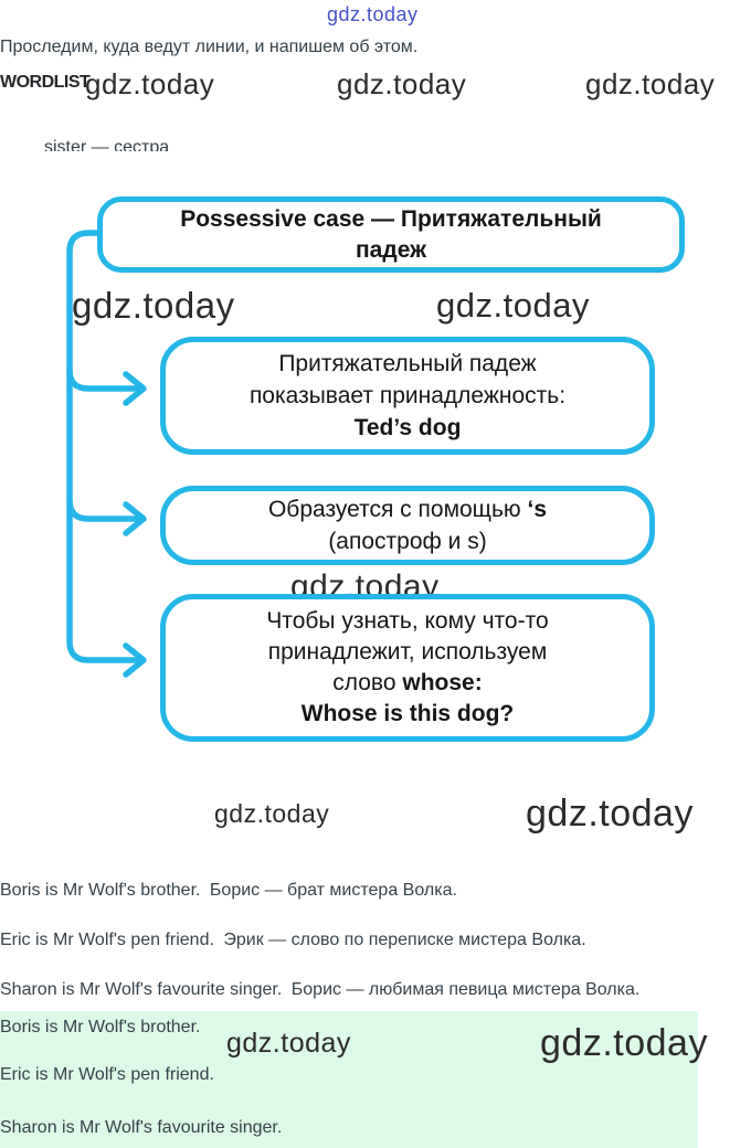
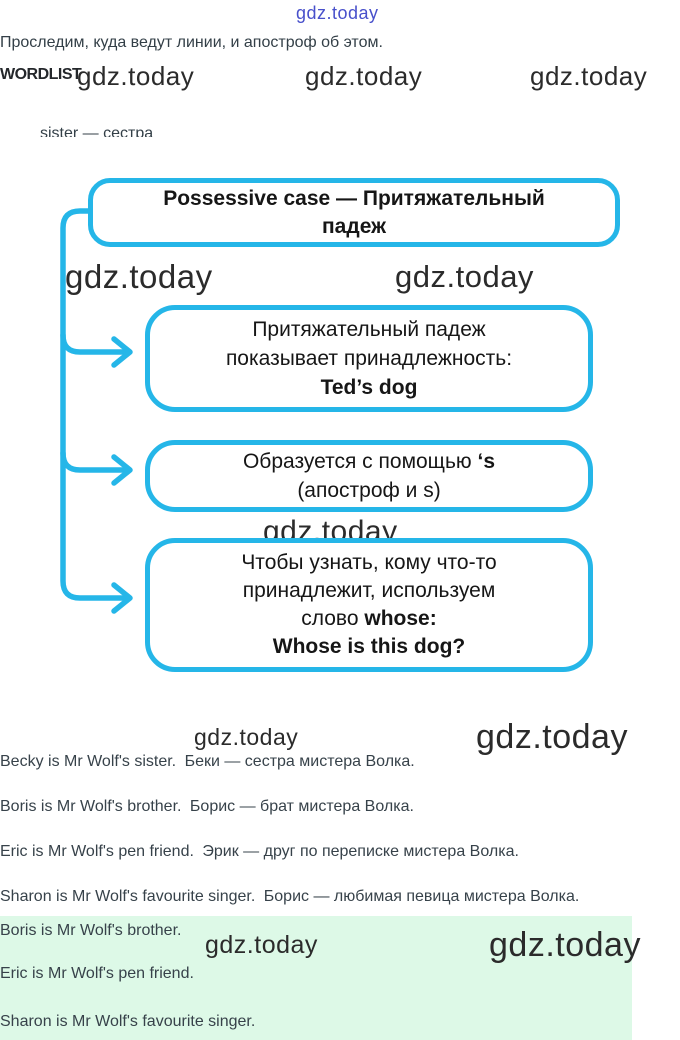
  gdz.today
  gdz.today
  gdz.today
  gdz.today
  gdz.today
  gdz.today
  gdz.today
  gdz.today
  gdz.today
- Проследим, куда ведут линии, и напишем об этом.
+ Проследим, куда ведут линии, и апостроф об этом.
  WORDLIST
  sister — сестра
  Possessive case — Притяжательный
  падеж
  Притяжательный падеж
  показывает принадлежность:
  Ted’s dog
  Образуется с помощью ‘s
  (апостроф и s)
  Чтобы узнать, кому что-то
  принадлежит, используем
  слово whose:
  Whose is this dog?
+ Becky is Mr Wolf's sister. Беки — сестра мистера Волка.
  Boris is Mr Wolf's brother. Борис — брат мистера Волка.
- Eric is Mr Wolf's pen friend. Эрик — слово по переписке мистера Волка.
+ Eric is Mr Wolf's pen friend. Эрик — друг по переписке мистера Волка.
  Sharon is Mr Wolf's favourite singer. Борис — любимая певица мистера Волка.
  Boris is Mr Wolf's brother.
  Eric is Mr Wolf's pen friend.
  Sharon is Mr Wolf's favourite singer.
  gdz.today
  gdz.today
